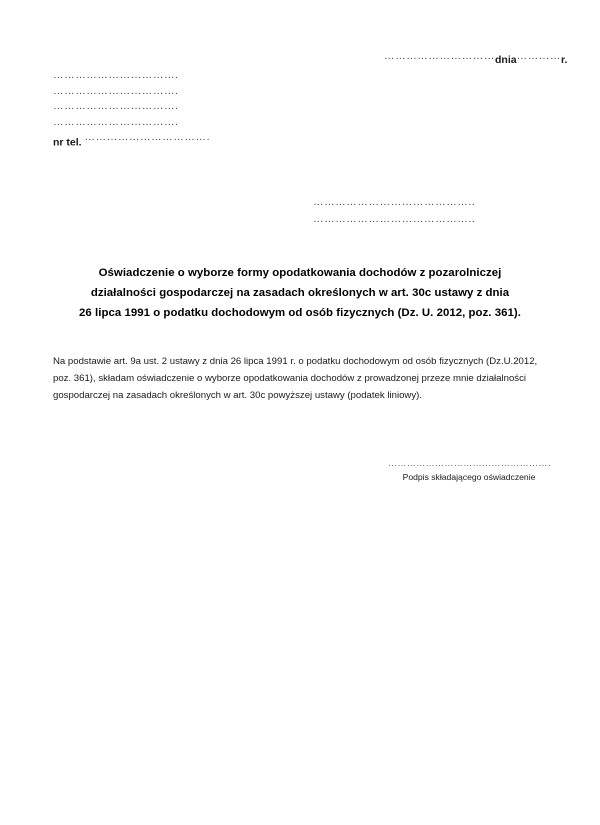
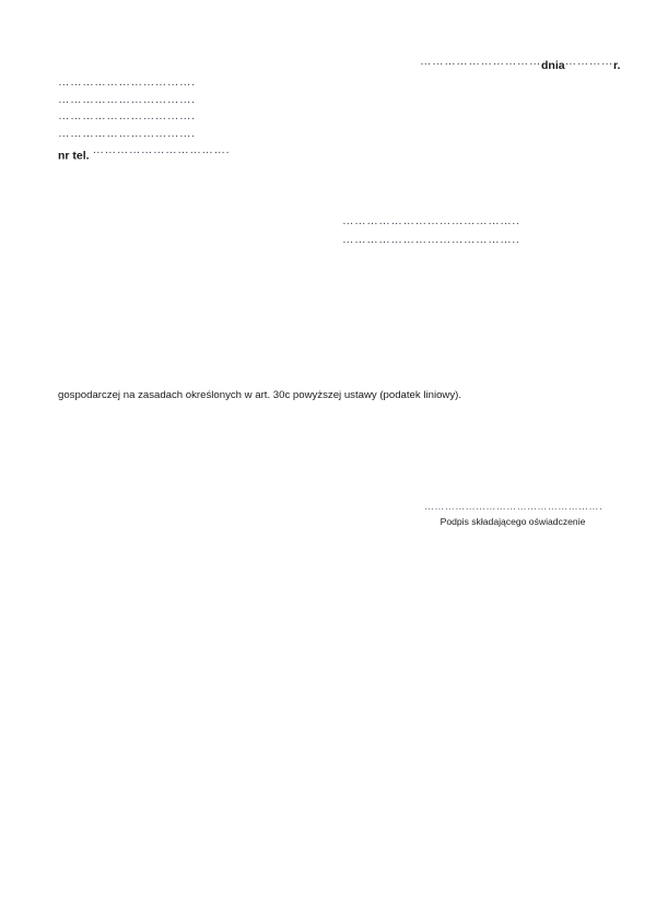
  …………………………dnia…………r.
  …………………………….
  …………………………….
  …………………………….
  …………………………….
  nr tel. …………………………….
  ……………………………………..
  ……………………………………..
- Oświadczenie o wyborze formy opodatkowania dochodów z pozarolniczej
- działalności gospodarczej na zasadach określonych w art. 30c ustawy z dnia
- 26 lipca 1991 o podatku dochodowym od osób fizycznych (Dz. U. 2012, poz. 361).
- Na podstawie art. 9a ust. 2 ustawy z dnia 26 lipca 1991 r. o podatku dochodowym od osób fizycznych (Dz.U.2012,
- poz. 361), składam oświadczenie o wyborze opodatkowania dochodów z prowadzonej przeze mnie działalności
  gospodarczej na zasadach określonych w art. 30c powyższej ustawy (podatek liniowy).
  Podpis składającego oświadczenie
